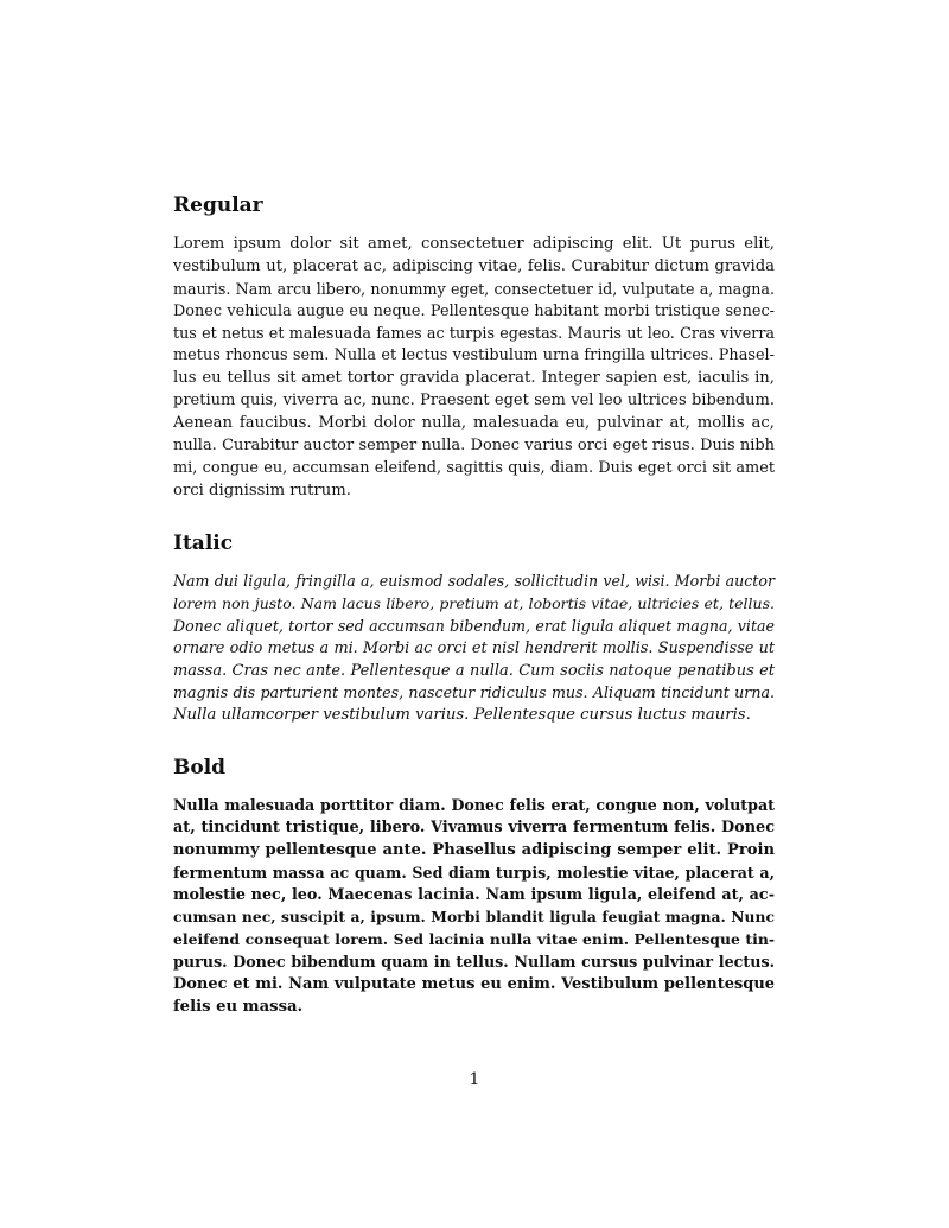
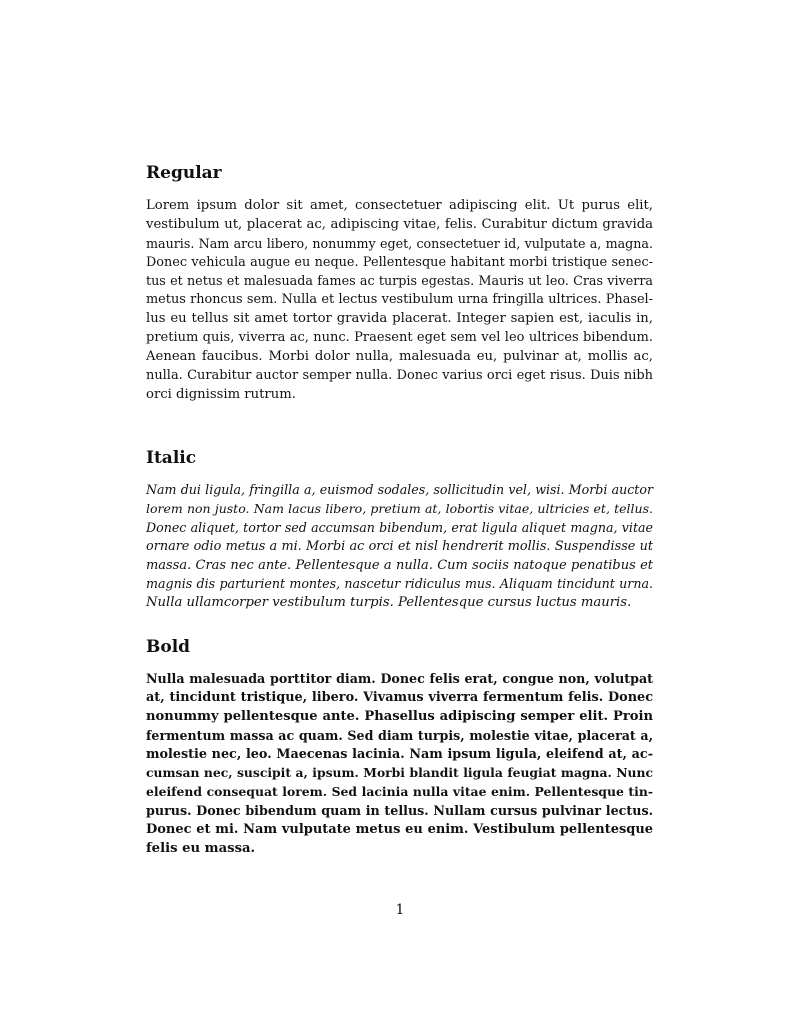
  Regular
  Lorem ipsum dolor sit amet, consectetuer adipiscing elit. Ut purus elit,
  vestibulum ut, placerat ac, adipiscing vitae, felis. Curabitur dictum gravida
  mauris. Nam arcu libero, nonummy eget, consectetuer id, vulputate a, magna.
  Donec vehicula augue eu neque. Pellentesque habitant morbi tristique senec-
  tus et netus et malesuada fames ac turpis egestas. Mauris ut leo. Cras viverra
  metus rhoncus sem. Nulla et lectus vestibulum urna fringilla ultrices. Phasel-
  lus eu tellus sit amet tortor gravida placerat. Integer sapien est, iaculis in,
  pretium quis, viverra ac, nunc. Praesent eget sem vel leo ultrices bibendum.
  Aenean faucibus. Morbi dolor nulla, malesuada eu, pulvinar at, mollis ac,
  nulla. Curabitur auctor semper nulla. Donec varius orci eget risus. Duis nibh
- mi, congue eu, accumsan eleifend, sagittis quis, diam. Duis eget orci sit amet
  orci dignissim rutrum.
  Italic
  Nam dui ligula, fringilla a, euismod sodales, sollicitudin vel, wisi. Morbi auctor
  lorem non justo. Nam lacus libero, pretium at, lobortis vitae, ultricies et, tellus.
  Donec aliquet, tortor sed accumsan bibendum, erat ligula aliquet magna, vitae
  ornare odio metus a mi. Morbi ac orci et nisl hendrerit mollis. Suspendisse ut
  massa. Cras nec ante. Pellentesque a nulla. Cum sociis natoque penatibus et
  magnis dis parturient montes, nascetur ridiculus mus. Aliquam tincidunt urna.
- Nulla ullamcorper vestibulum varius. Pellentesque cursus luctus mauris.
+ Nulla ullamcorper vestibulum turpis. Pellentesque cursus luctus mauris.
  Bold
  Nulla malesuada porttitor diam. Donec felis erat, congue non, volutpat
  at, tincidunt tristique, libero. Vivamus viverra fermentum felis. Donec
  nonummy pellentesque ante. Phasellus adipiscing semper elit. Proin
  fermentum massa ac quam. Sed diam turpis, molestie vitae, placerat a,
  molestie nec, leo. Maecenas lacinia. Nam ipsum ligula, eleifend at, ac-
  cumsan nec, suscipit a, ipsum. Morbi blandit ligula feugiat magna. Nunc
  eleifend consequat lorem. Sed lacinia nulla vitae enim. Pellentesque tin-
  purus. Donec bibendum quam in tellus. Nullam cursus pulvinar lectus.
  Donec et mi. Nam vulputate metus eu enim. Vestibulum pellentesque
  felis eu massa.
  1
